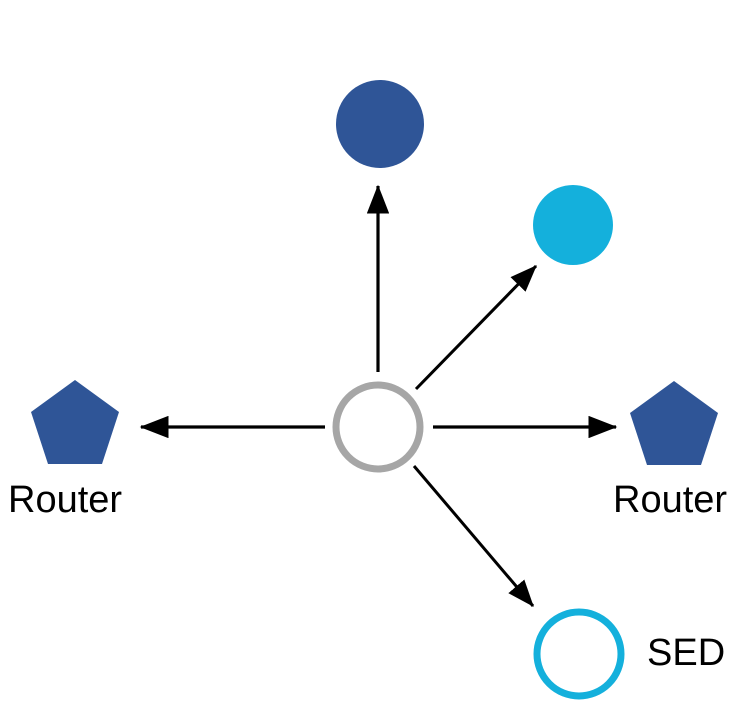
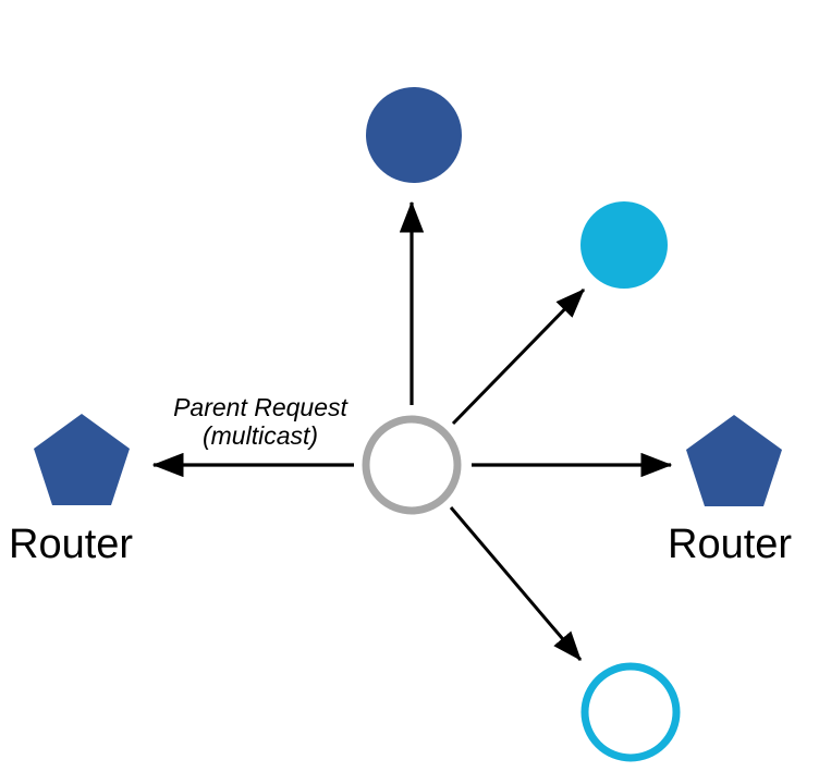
  Router
- SED
  Router
+ Parent Request
+ (multicast)
